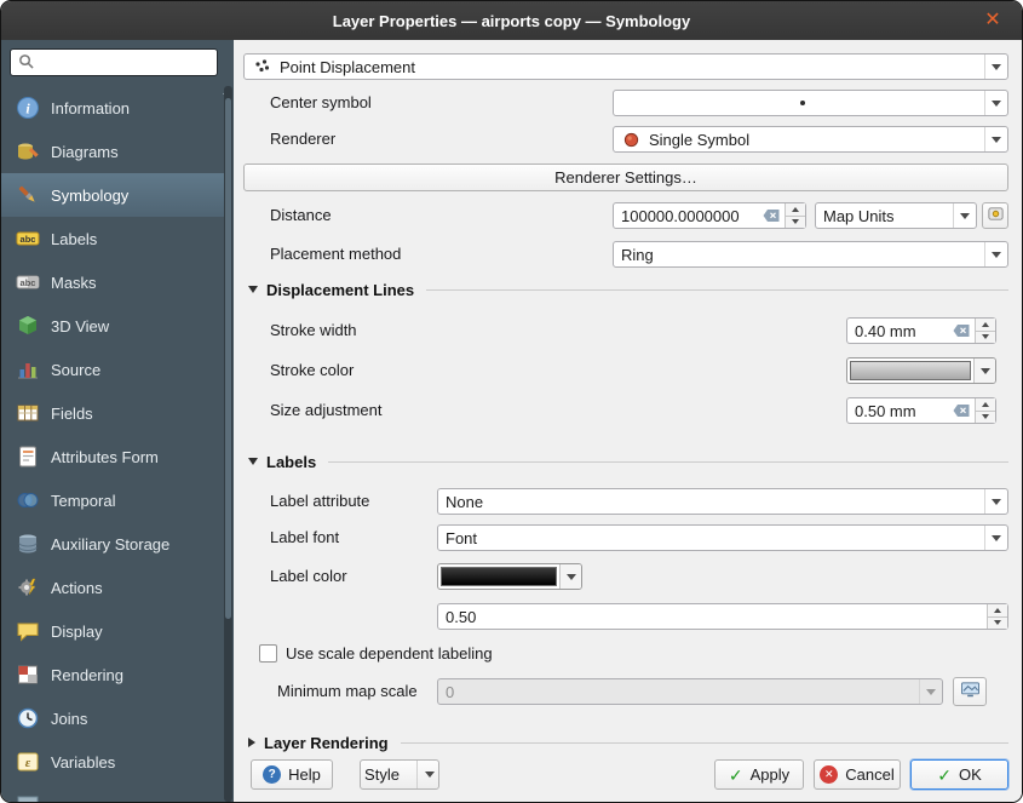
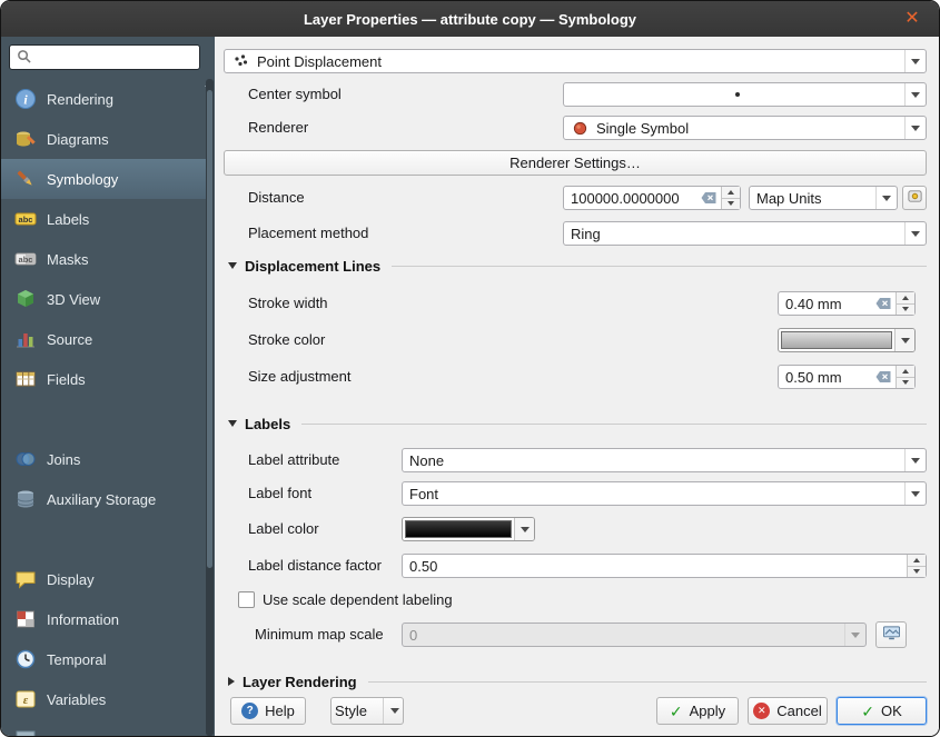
- Layer Properties — airports copy — Symbology
+ Layer Properties — attribute copy — Symbology
  ✕
  i
- Information
+ Rendering
  Diagrams
  Symbology
  abc
  Labels
  abc
  Masks
  3D View
  Source
  Fields
- Attributes Form
- Temporal
+ Joins
  Auxiliary Storage
- Actions
  Display
- Rendering
+ Information
- Joins
+ Temporal
  ε
  Variables
  Point Displacement
  Center symbol
  Renderer
  Single Symbol
  Renderer Settings…
  Distance
  100000.0000000
  Map Units
  Placement method
  Ring
  Displacement Lines
  Stroke width
  0.40 mm
  Stroke color
  Size adjustment
  0.50 mm
  Labels
  Label attribute
  None
  Label font
  Font
  Label color
+ Label distance factor
  0.50
  Use scale dependent labeling
  Minimum map scale
  0
  Layer Rendering
  ?
  Help
  Style
  ✓
  Apply
  ✕
  Cancel
  ✓
  OK
